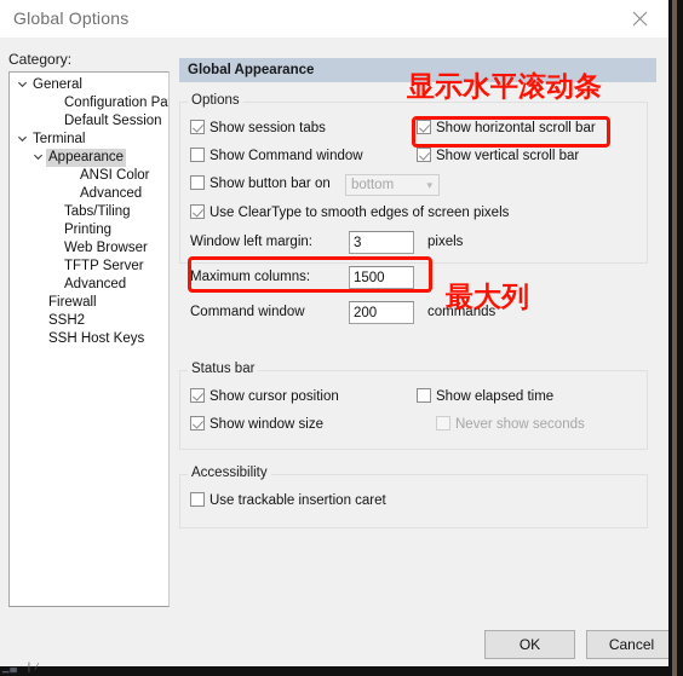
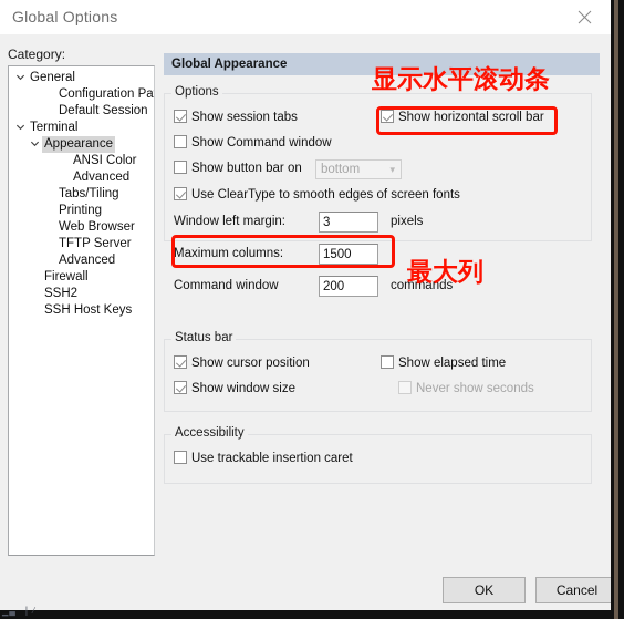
  Global Options
  Category:
  General
  Configuration Pa
  Default Session
  Terminal
  Appearance
  ANSI Color
  Advanced
  Tabs/Tiling
  Printing
  Web Browser
  TFTP Server
  Advanced
  Firewall
  SSH2
  SSH Host Keys
  Global Appearance
  Options
  Show session tabs
  Show horizontal scroll bar
  Show Command window
- Show vertical scroll bar
  Show button bar on
  bottom
  ▾
- Use ClearType to smooth edges of screen pixels
+ Use ClearType to smooth edges of screen fonts
  Window left margin:
  3
  pixels
  Maximum columns:
  1500
  Command window
  200
  commands
  Status bar
  Show cursor position
  Show elapsed time
  Show window size
  Never show seconds
  Accessibility
  Use trackable insertion caret
  OK
  Cancel
  ▁▃ |∕
  显示水平滚动条
  最大列
